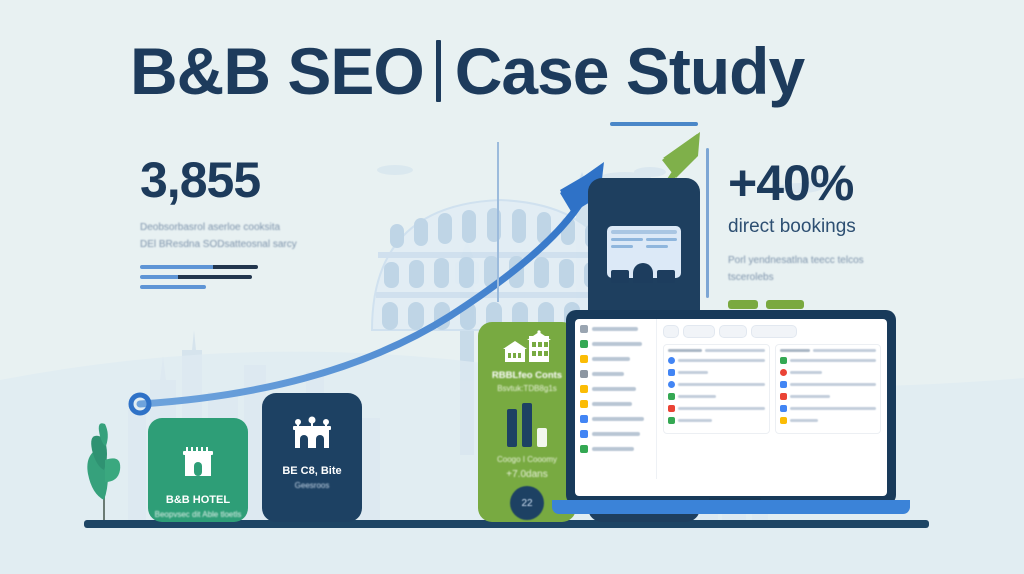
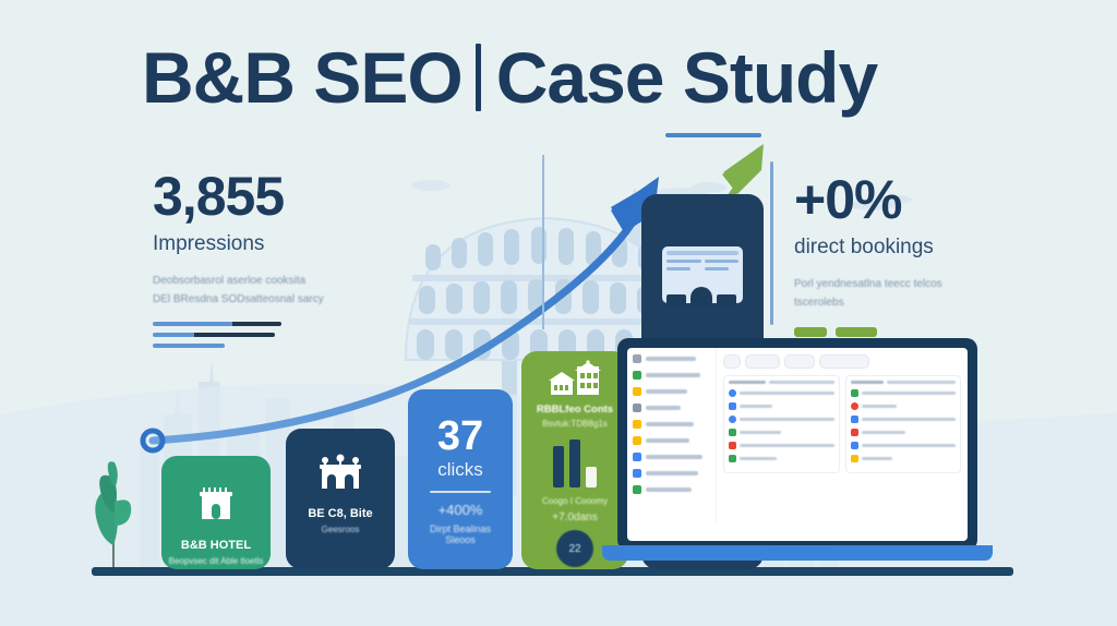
  B&B SEO
  Case Study
  3,855
+ Impressions
  Deobsorbasrol aserloe cooksita
  DEl BResdna SODsatteosnal sarcy
- +40%
+ +0%
  direct bookings
  Porl yendnesatlna teecc telcos
  tscerolebs
  B&B HOTEL
  Beopvsec dit Able tloetls
  BE C8, Bite
  Geesroos
+ 37
+ clicks
+ +400%
+ Dirpt Bealinas
+ Sleoos
  RBBLfeo Conts
  Bsvtuk:TDB8g1s
  Coogo I Cooomy
  +7.0dans
  22
